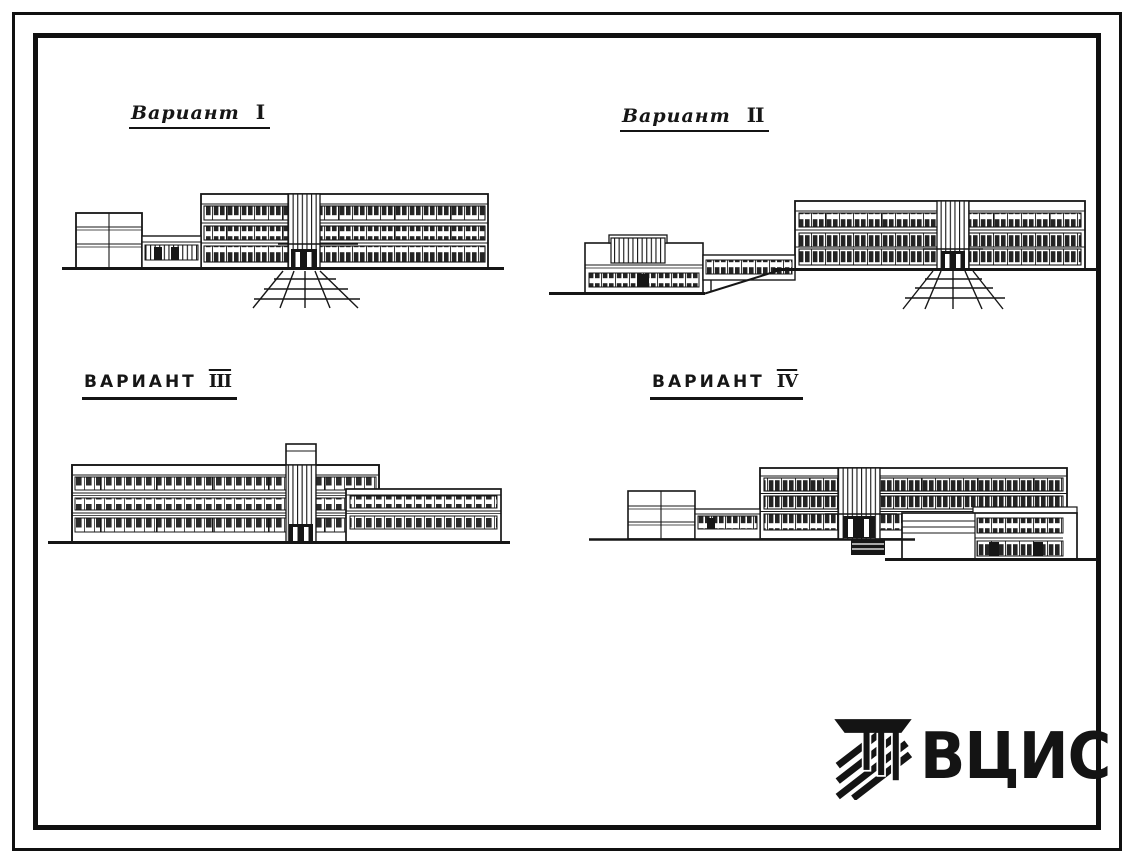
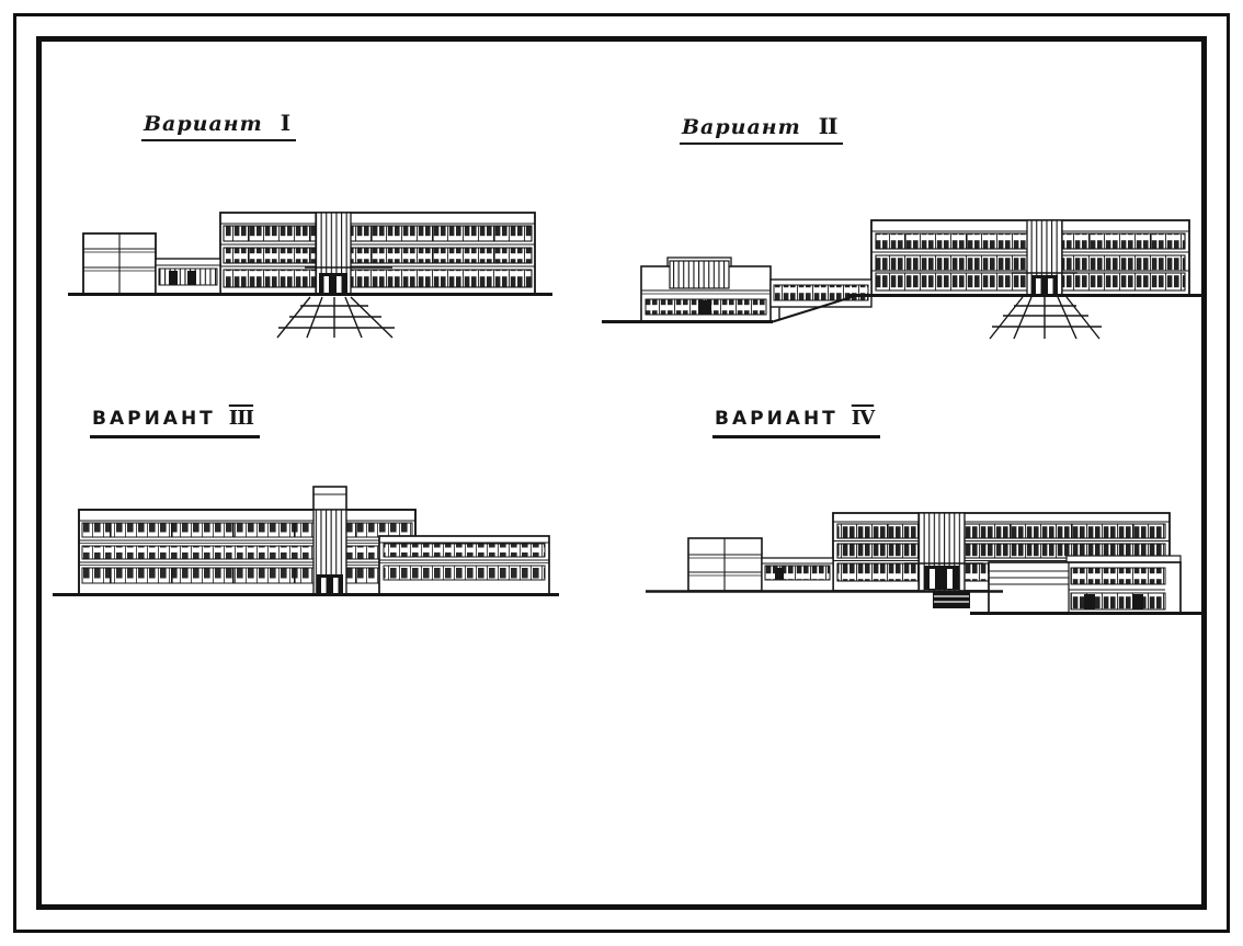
  Вариант
  I
  Вариант
  II
  ВАРИАНТ
  III
  ВАРИАНТ
  IV
- ВЦИС
